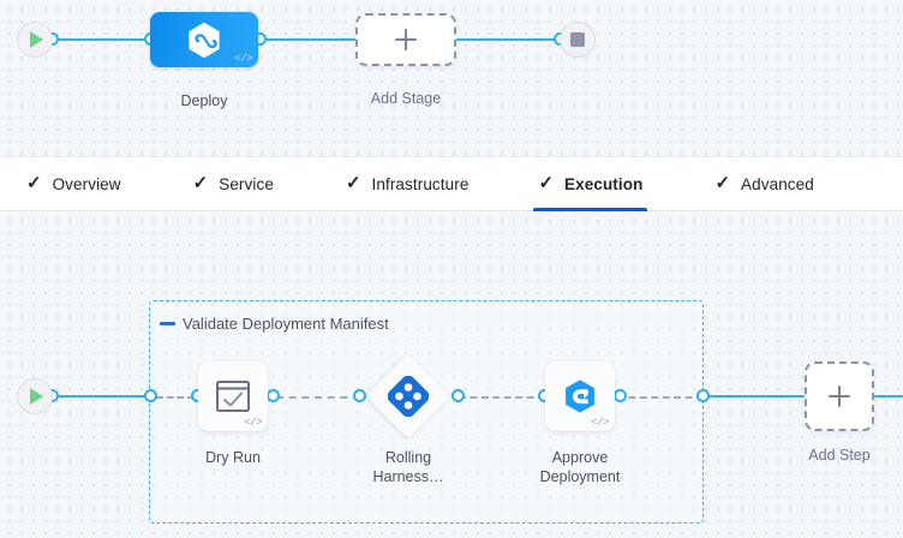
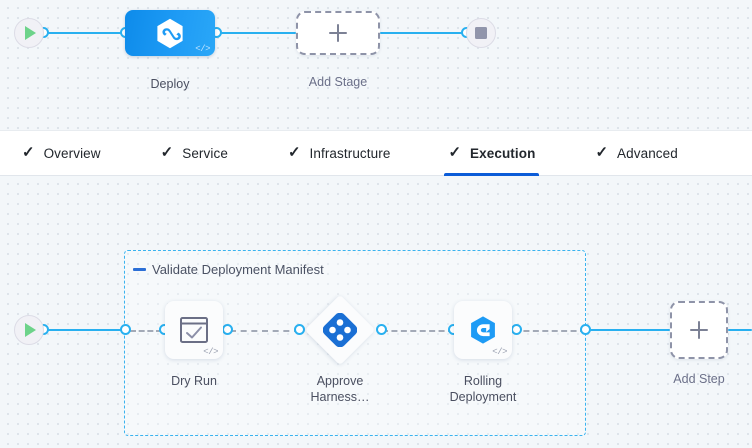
  </>
  Deploy
  Add Stage
  ✓
  Overview
  ✓
  Service
  ✓
  Infrastructure
  ✓
  Execution
  ✓
  Advanced
  Validate Deployment Manifest
  </>
  </>
  Dry Run
- Rolling
+ Approve
  Harness…
- Approve
+ Rolling
  Deployment
  Add Step
